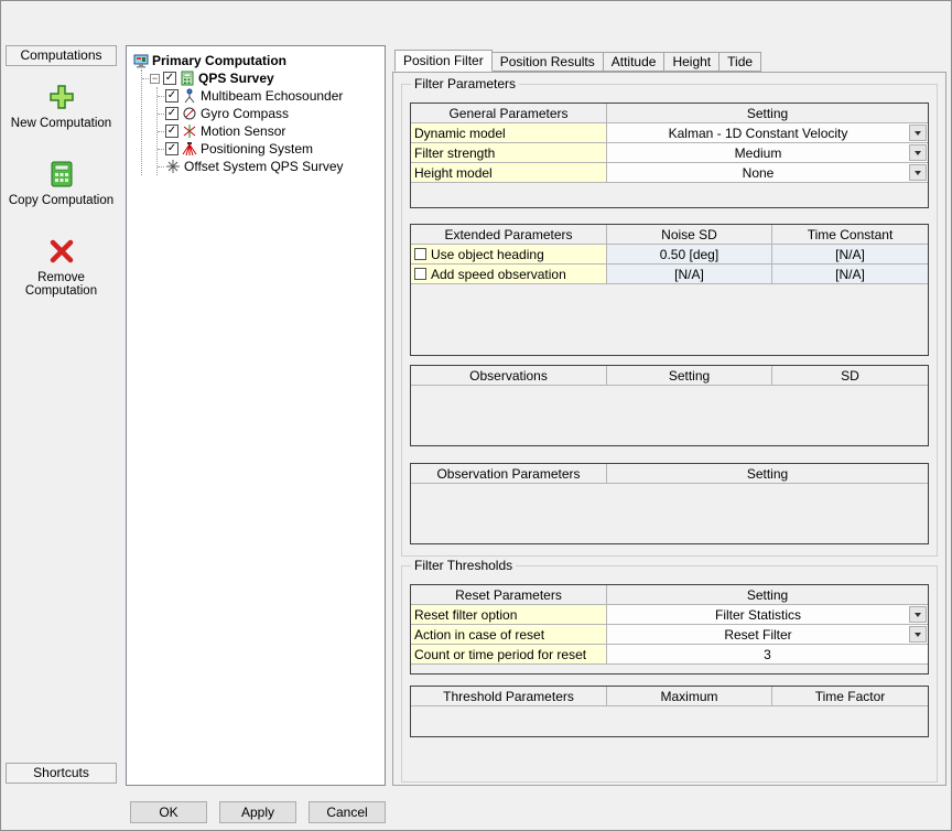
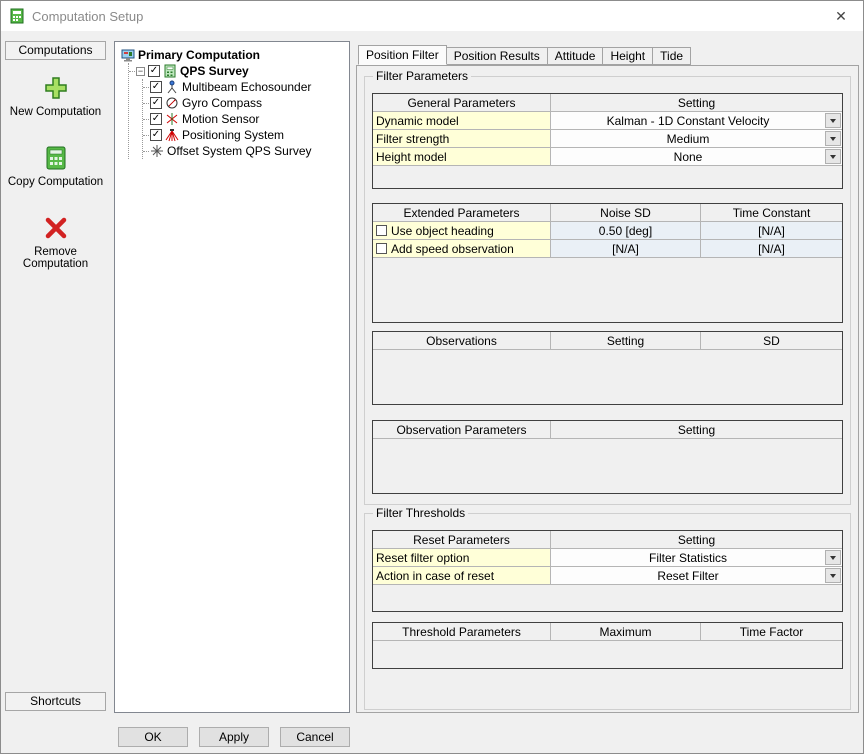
+ Computation Setup
+ ✕
  Computations
  New Computation
  Copy Computation
  Remove Computation
  Shortcuts
  Primary Computation
  −
  ✓
  QPS Survey
  ✓
  Multibeam Echosounder
  ✓
  Gyro Compass
  ✓
  Motion Sensor
  ✓
  Positioning System
  Offset System QPS Survey
  Position Filter
  Position Results
  Attitude
  Height
  Tide
  Filter Parameters
  General Parameters
  Setting
  Dynamic model
  Kalman - 1D Constant Velocity
  Filter strength
  Medium
  Height model
  None
  Extended Parameters
  Noise SD
  Time Constant
  Use object heading
  0.50 [deg]
  [N/A]
  Add speed observation
  [N/A]
  [N/A]
  Observations
  Setting
  SD
  Observation Parameters
  Setting
  Filter Thresholds
  Reset Parameters
  Setting
  Reset filter option
  Filter Statistics
  Action in case of reset
  Reset Filter
- Count or time period for reset
- 3
  Threshold Parameters
  Maximum
  Time Factor
  OK
  Apply
  Cancel
